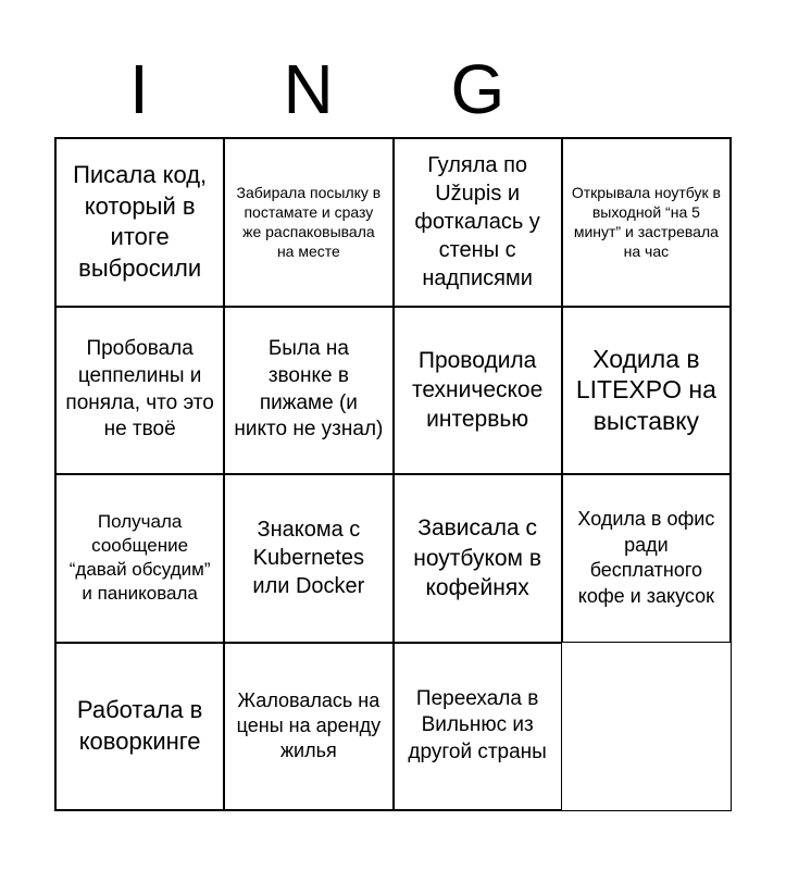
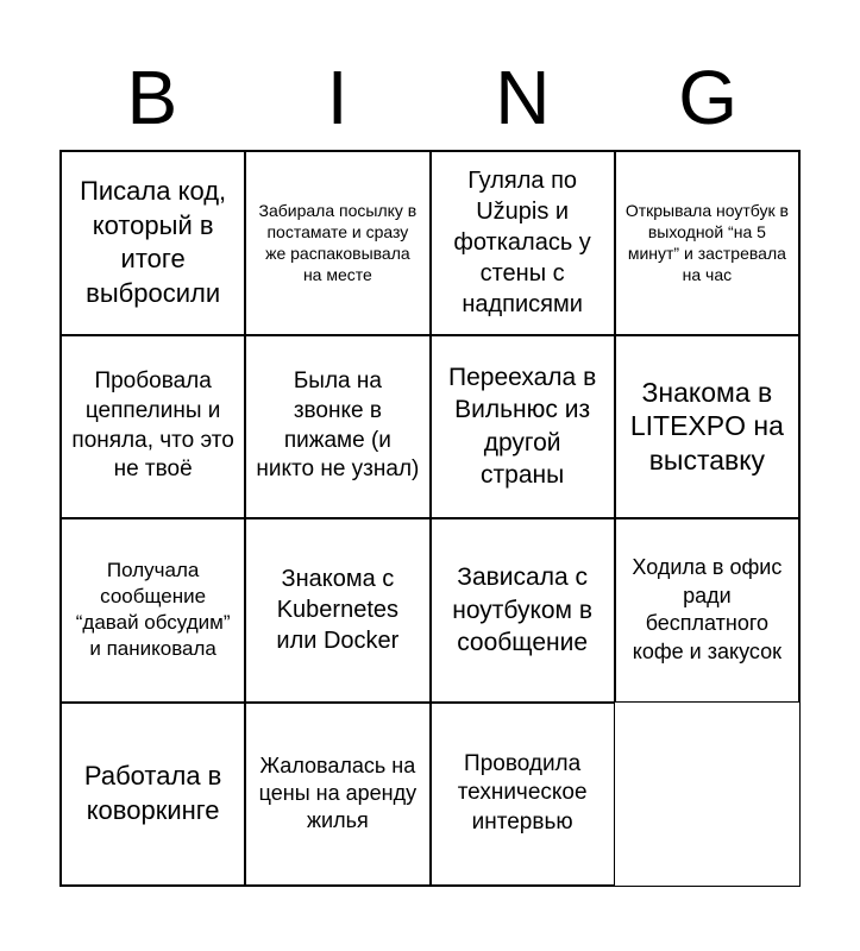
+ B
  I
  N
  G
  Писала код, который в итоге выбросили
  Забирала посылку в постамате и сразу же распаковывала на месте
  Гуляла по Užupis и фоткалась у стены с надписями
  Открывала ноутбук в выходной “на 5 минут” и застревала на час
  Пробовала цеппелины и поняла, что это не твоё
  Была на звонке в пижаме (и никто не узнал)
- Проводила техническое интервью
+ Переехала в Вильнюс из другой страны
- Ходила в LITEXPO на выставку
+ Знакома в LITEXPO на выставку
  Получала сообщение “давай обсудим” и паниковала
  Знакома с Kubernetes или Docker
- Зависала с ноутбуком в кофейнях
+ Зависала с ноутбуком в сообщение
  Ходила в офис ради бесплатного кофе и закусок
  Работала в коворкинге
  Жаловалась на цены на аренду жилья
- Переехала в Вильнюс из другой страны
+ Проводила техническое интервью
